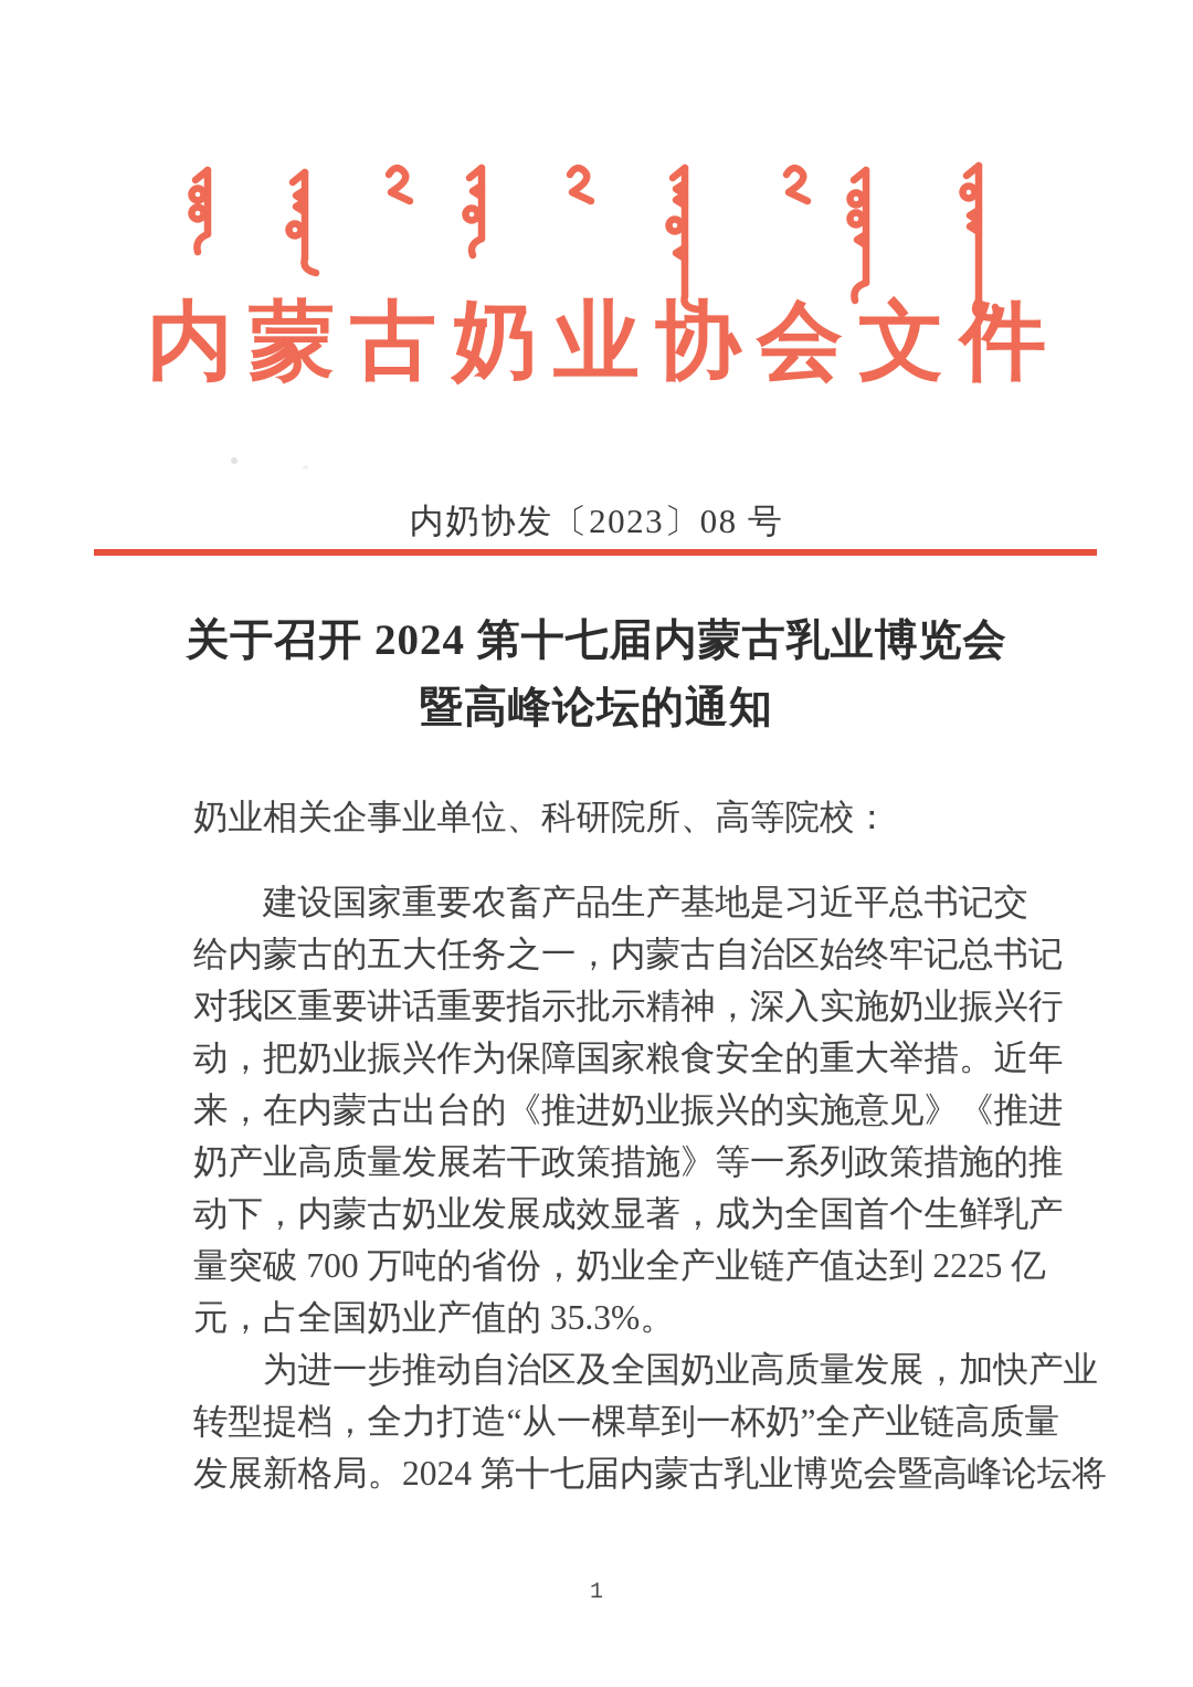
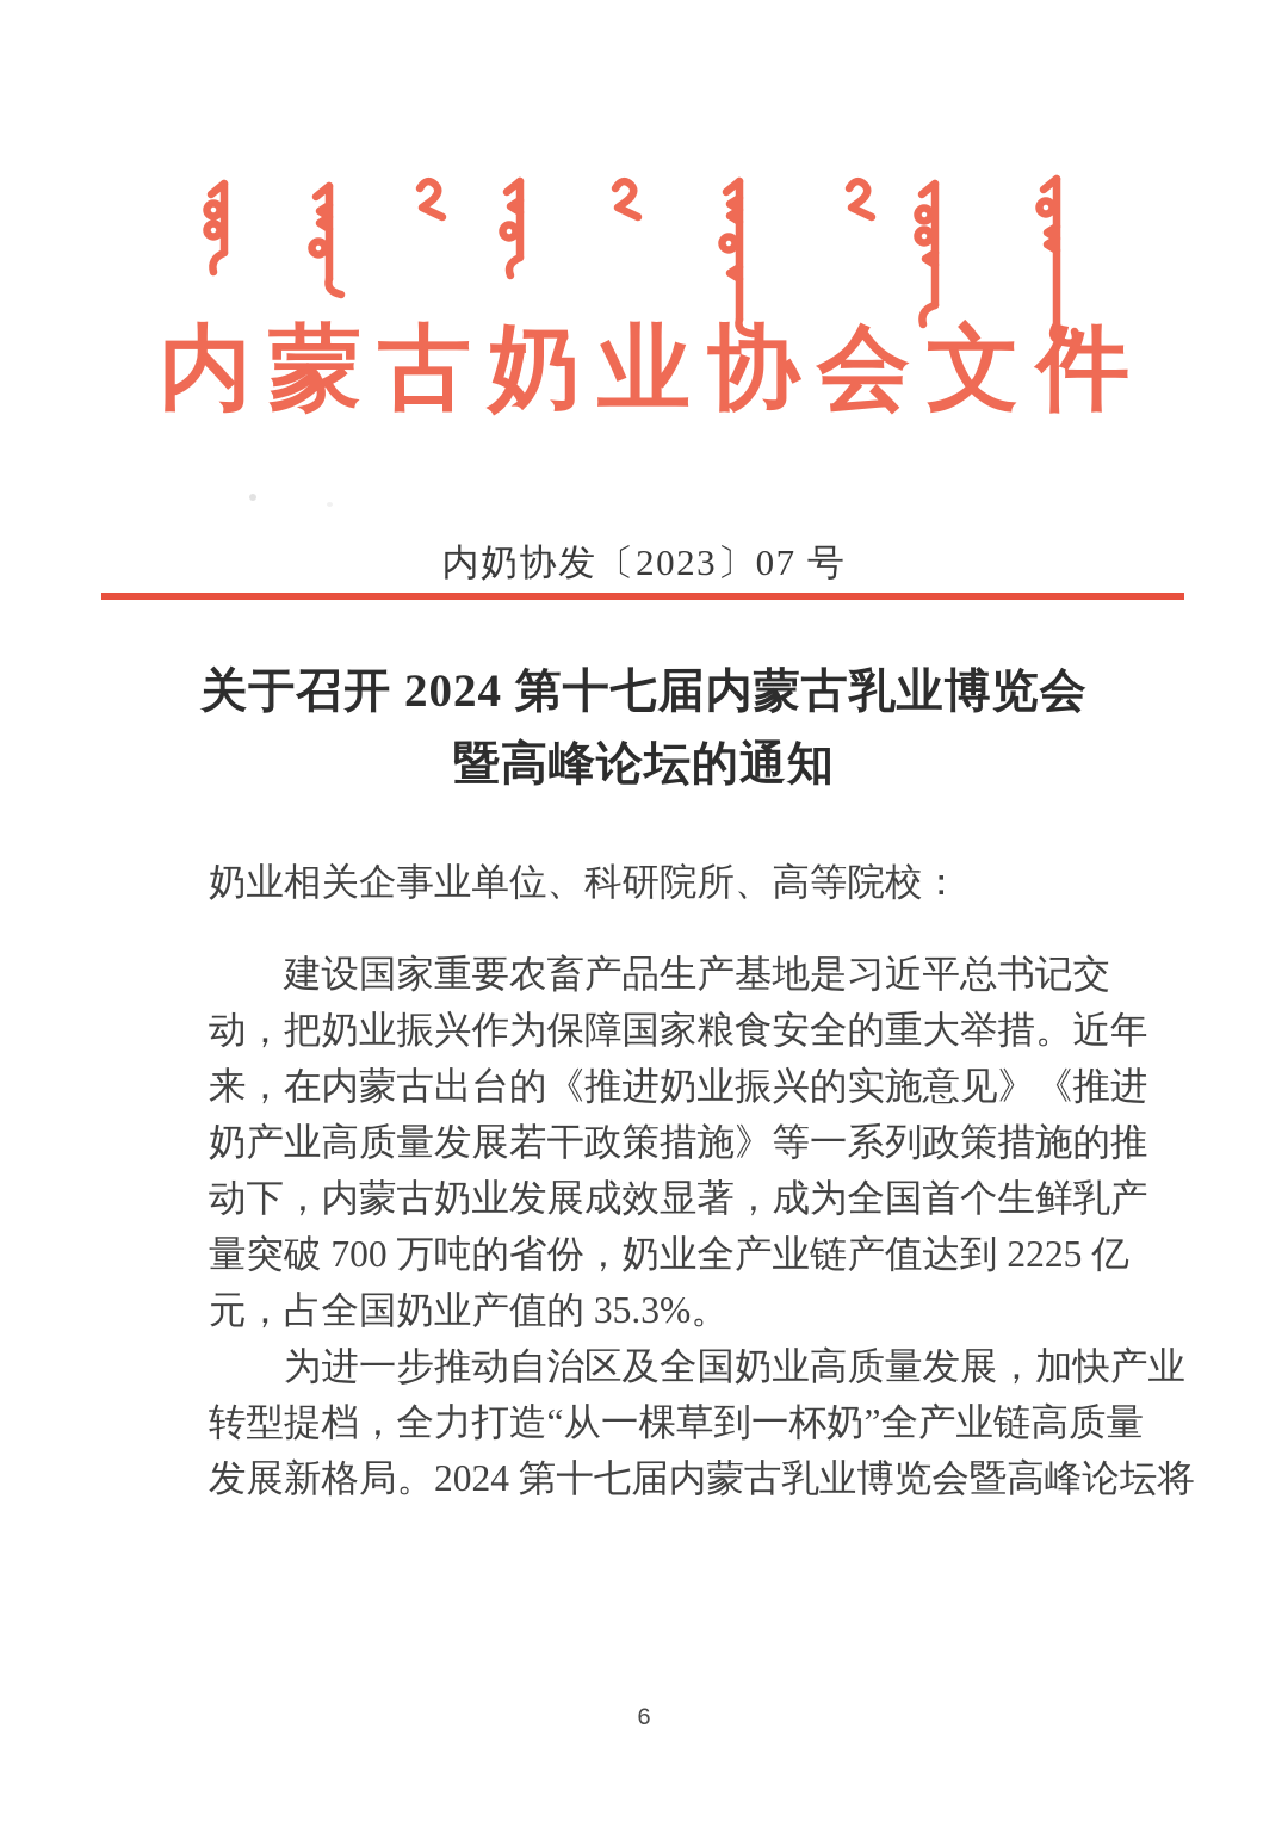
  内蒙古奶业协会文件
- 内奶协发〔2023〕08 号
+ 内奶协发〔2023〕07 号
  关于召开 2024 第十七届内蒙古乳业博览会
  暨高峰论坛的通知
  奶业相关企事业单位、科研院所、高等院校：
  建设国家重要农畜产品生产基地是习近平总书记交
- 给内蒙古的五大任务之一，内蒙古自治区始终牢记总书记
- 对我区重要讲话重要指示批示精神，深入实施奶业振兴行
  动，把奶业振兴作为保障国家粮食安全的重大举措。近年
  来，在内蒙古出台的《推进奶业振兴的实施意见》《推进
  奶产业高质量发展若干政策措施》等一系列政策措施的推
  动下，内蒙古奶业发展成效显著，成为全国首个生鲜乳产
  量突破 700 万吨的省份，奶业全产业链产值达到 2225 亿
  元，占全国奶业产值的 35.3%。
  为进一步推动自治区及全国奶业高质量发展，加快产业
  转型提档，全力打造“从一棵草到一杯奶”全产业链高质量
  发展新格局。2024 第十七届内蒙古乳业博览会暨高峰论坛将
- 1
+ 6
